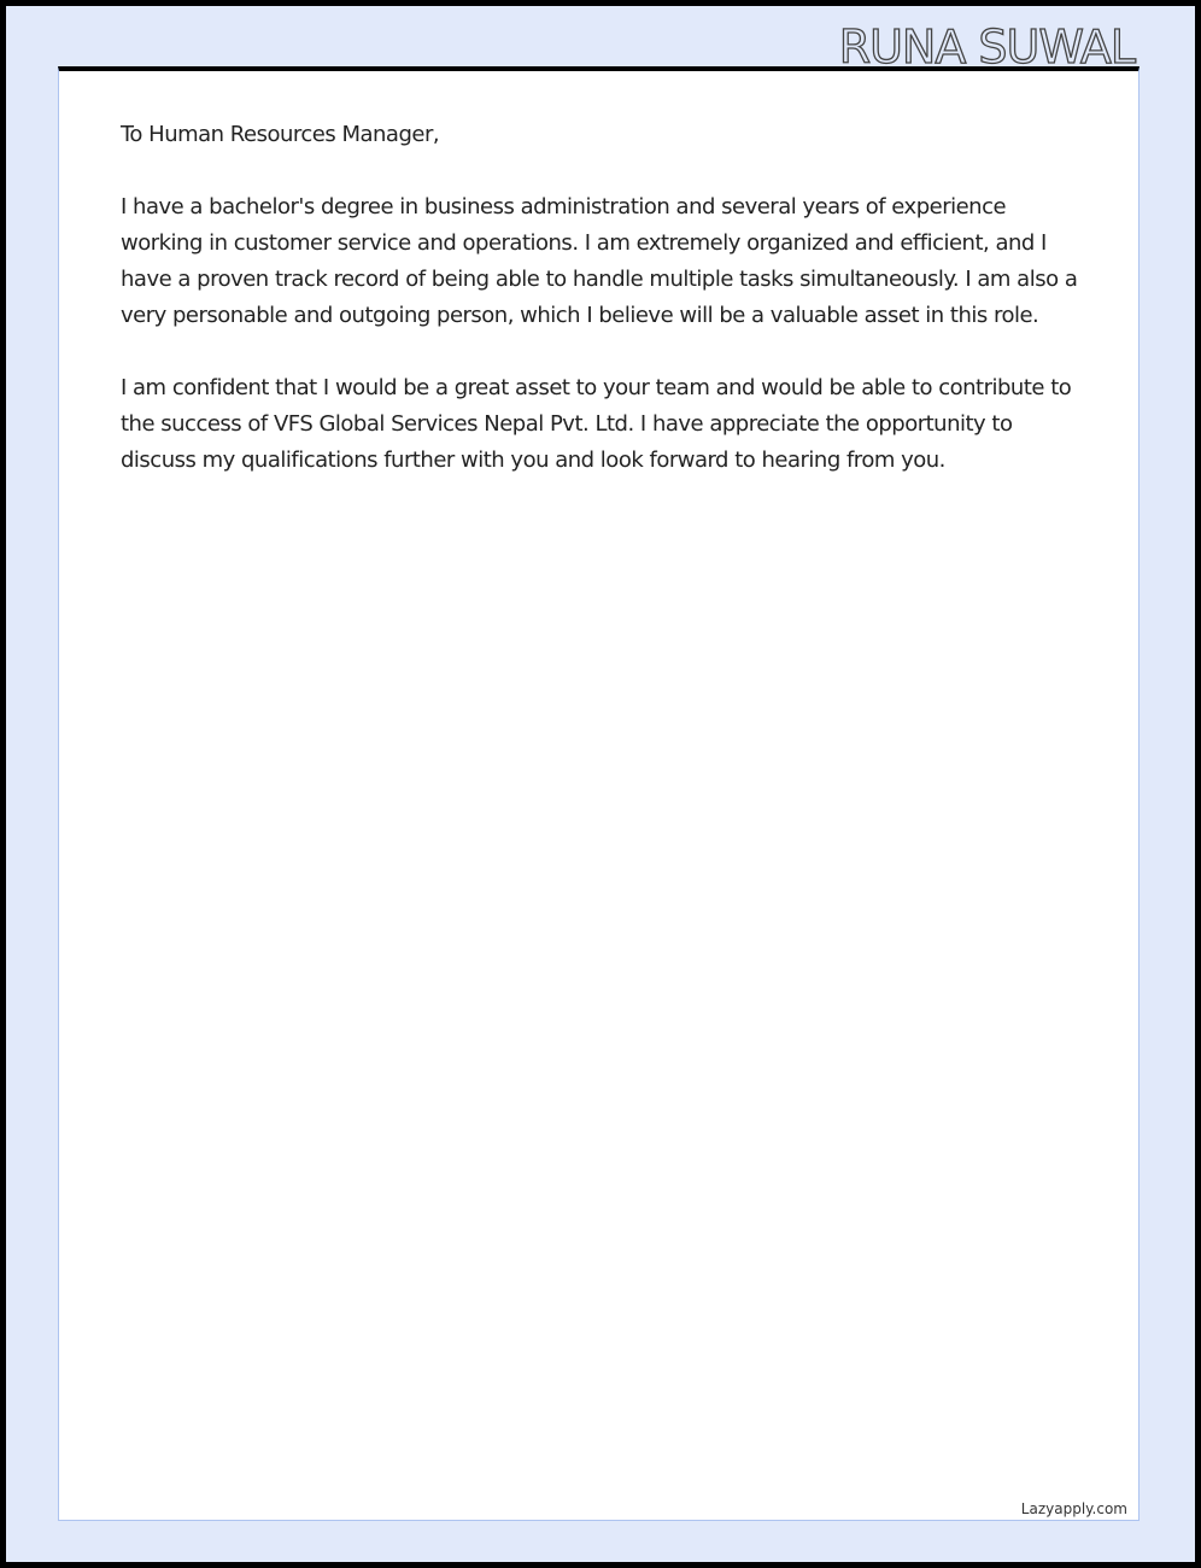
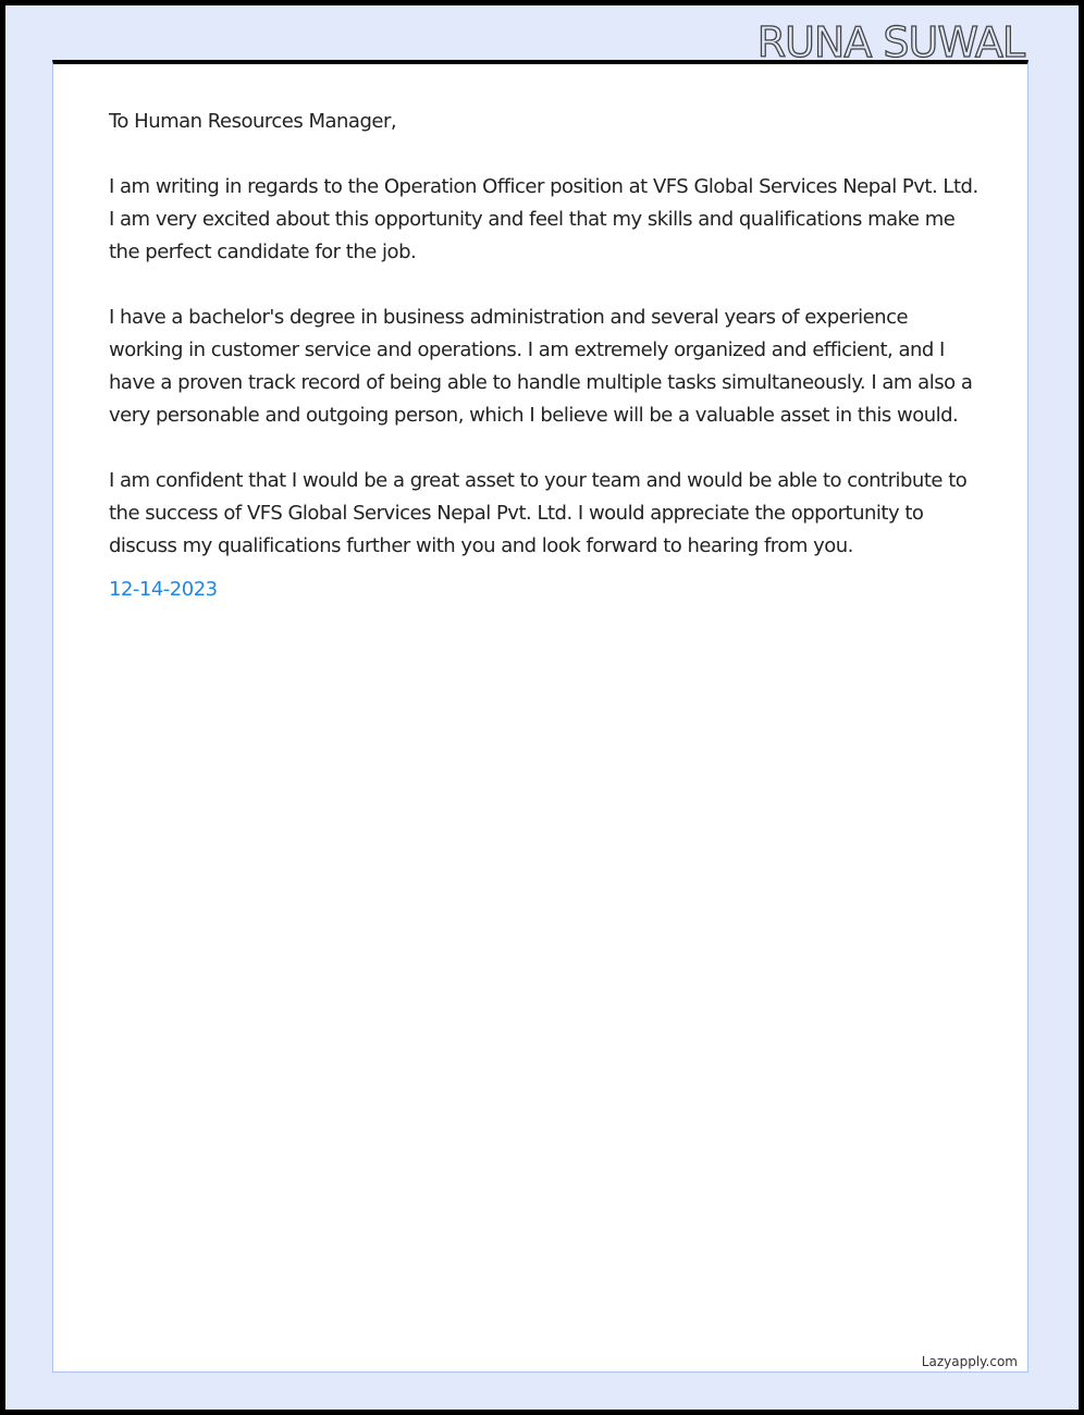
  RUNA SUWAL
  To Human Resources Manager,
+ I am writing in regards to the Operation Officer position at VFS Global Services Nepal Pvt. Ltd. I am very excited about this opportunity and feel that my skills and qualifications make me the perfect candidate for the job.
- I have a bachelor's degree in business administration and several years of experience working in customer service and operations. I am extremely organized and efficient, and I have a proven track record of being able to handle multiple tasks simultaneously. I am also a very personable and outgoing person, which I believe will be a valuable asset in this role.
+ I have a bachelor's degree in business administration and several years of experience working in customer service and operations. I am extremely organized and efficient, and I have a proven track record of being able to handle multiple tasks simultaneously. I am also a very personable and outgoing person, which I believe will be a valuable asset in this would.
- I am confident that I would be a great asset to your team and would be able to contribute to the success of VFS Global Services Nepal Pvt. Ltd. I have appreciate the opportunity to discuss my qualifications further with you and look forward to hearing from you.
+ I am confident that I would be a great asset to your team and would be able to contribute to the success of VFS Global Services Nepal Pvt. Ltd. I would appreciate the opportunity to discuss my qualifications further with you and look forward to hearing from you.
+ 12-14-2023
  Lazyapply.com
